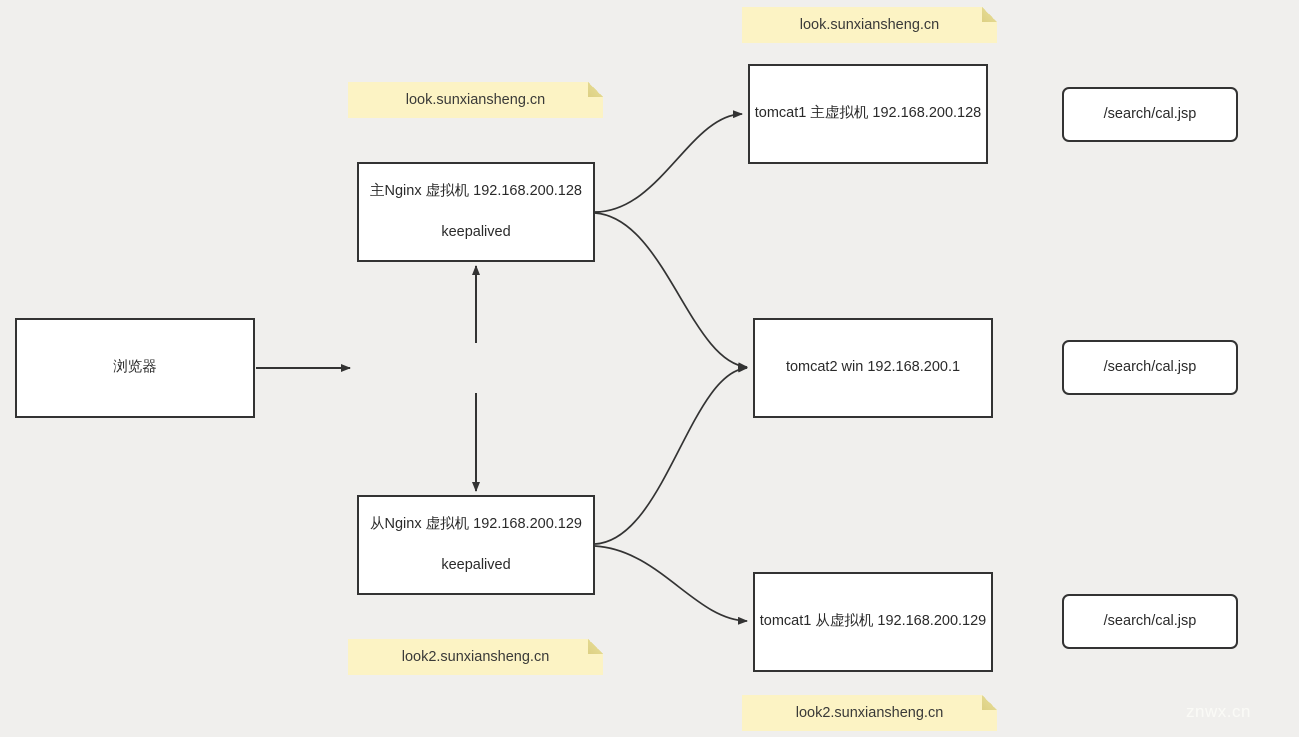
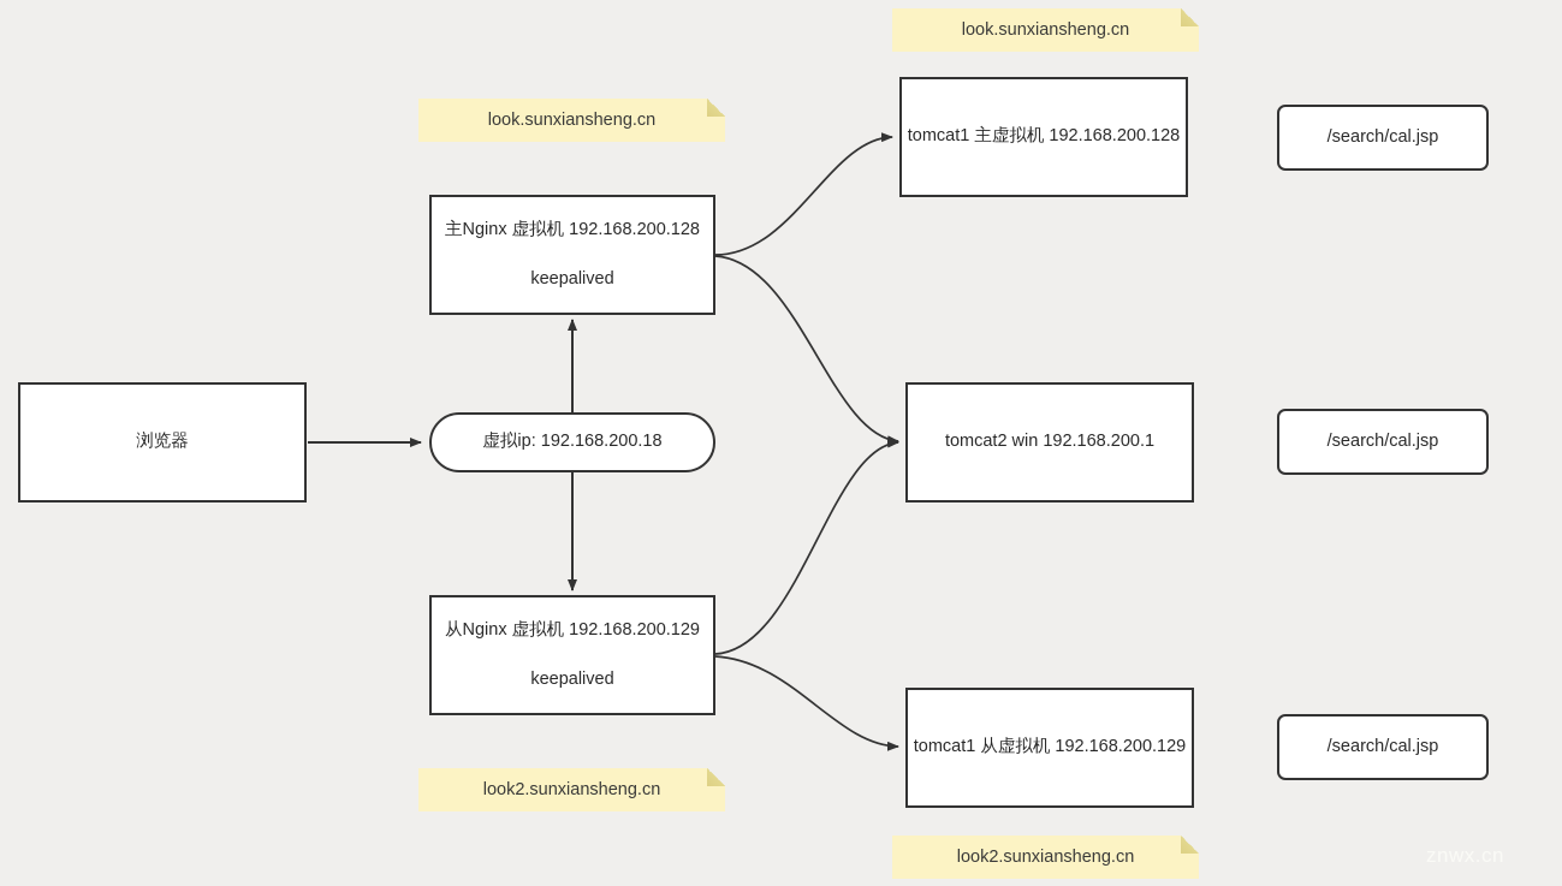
  look.sunxiansheng.cn
  look.sunxiansheng.cn
  look2.sunxiansheng.cn
  look2.sunxiansheng.cn
  浏览器
+ 虚拟ip: 192.168.200.18
  主Nginx 虚拟机 192.168.200.128
  keepalived
  从Nginx 虚拟机 192.168.200.129
  keepalived
  tomcat1 主虚拟机 192.168.200.128
  tomcat2 win 192.168.200.1
  tomcat1 从虚拟机 192.168.200.129
  /search/cal.jsp
  /search/cal.jsp
  /search/cal.jsp
